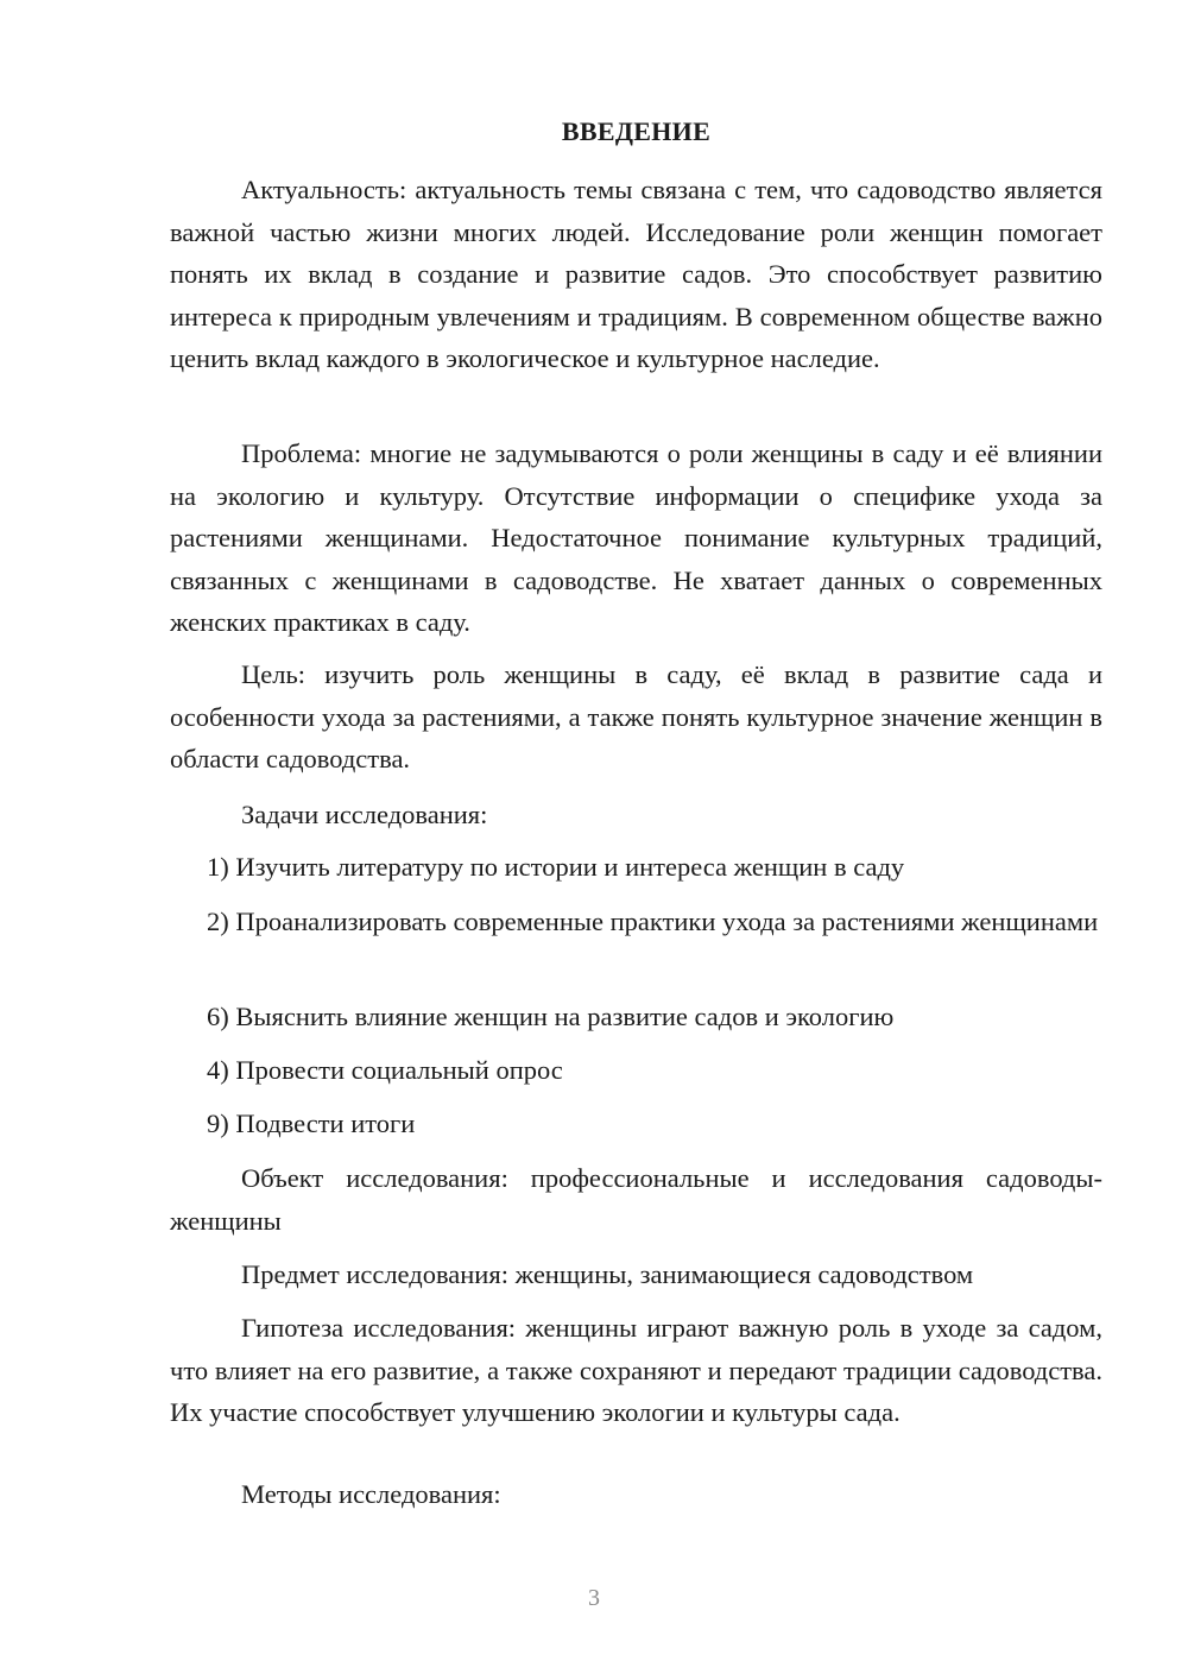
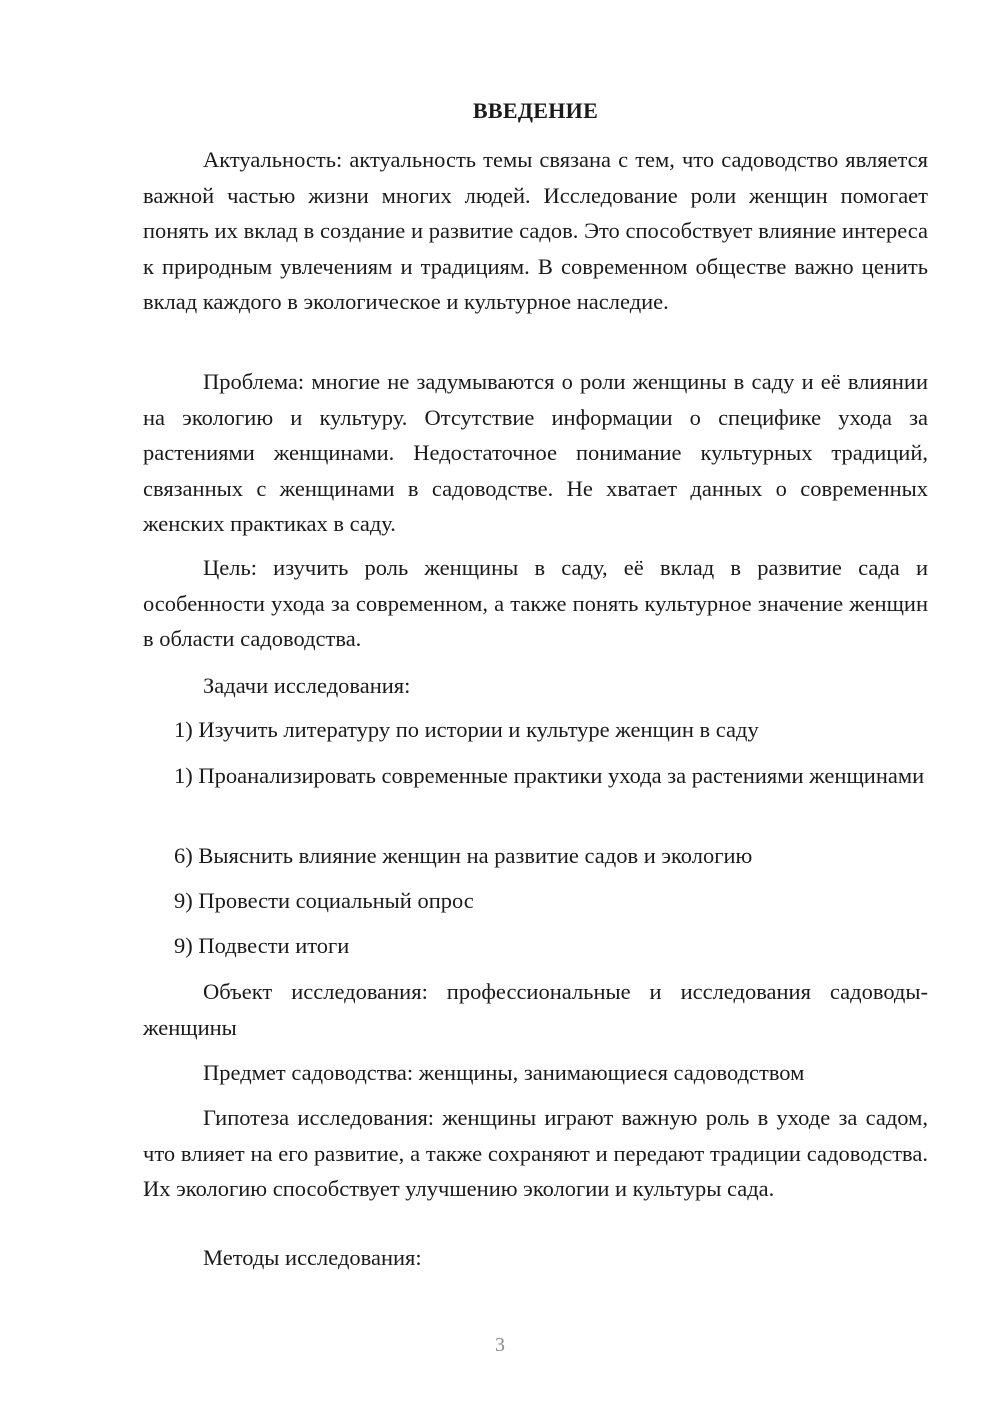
  ВВЕДЕНИЕ
- Актуальность: актуальность темы связана с тем, что садоводство является важной частью жизни многих людей. Исследование роли женщин помогает понять их вклад в создание и развитие садов. Это способствует развитию интереса к природным увлечениям и традициям. В современном обществе важно ценить вклад каждого в экологическое и культурное наследие.
+ Актуальность: актуальность темы связана с тем, что садоводство является важной частью жизни многих людей. Исследование роли женщин помогает понять их вклад в создание и развитие садов. Это способствует влияние интереса к природным увлечениям и традициям. В современном обществе важно ценить вклад каждого в экологическое и культурное наследие.
  Проблема: многие не задумываются о роли женщины в саду и её влиянии на экологию и культуру. Отсутствие информации о специфике ухода за растениями женщинами. Недостаточное понимание культурных традиций, связанных с женщинами в садоводстве. Не хватает данных о современных женских практиках в саду.
- Цель: изучить роль женщины в саду, её вклад в развитие сада и особенности ухода за растениями, а также понять культурное значение женщин в области садоводства.
+ Цель: изучить роль женщины в саду, её вклад в развитие сада и особенности ухода за современном, а также понять культурное значение женщин в области садоводства.
  Задачи исследования:
- 1) Изучить литературу по истории и интереса женщин в саду
+ 1) Изучить литературу по истории и культуре женщин в саду
- 2) Проанализировать современные практики ухода за растениями женщинами
+ 1) Проанализировать современные практики ухода за растениями женщинами
  6) Выяснить влияние женщин на развитие садов и экологию
- 4) Провести социальный опрос
+ 9) Провести социальный опрос
  9) Подвести итоги
  Объект исследования: профессиональные и исследования садоводы-женщины
- Предмет исследования: женщины, занимающиеся садоводством
+ Предмет садоводства: женщины, занимающиеся садоводством
- Гипотеза исследования: женщины играют важную роль в уходе за садом, что влияет на его развитие, а также сохраняют и передают традиции садоводства. Их участие способствует улучшению экологии и культуры сада.
+ Гипотеза исследования: женщины играют важную роль в уходе за садом, что влияет на его развитие, а также сохраняют и передают традиции садоводства. Их экологию способствует улучшению экологии и культуры сада.
  Методы исследования:
  3
